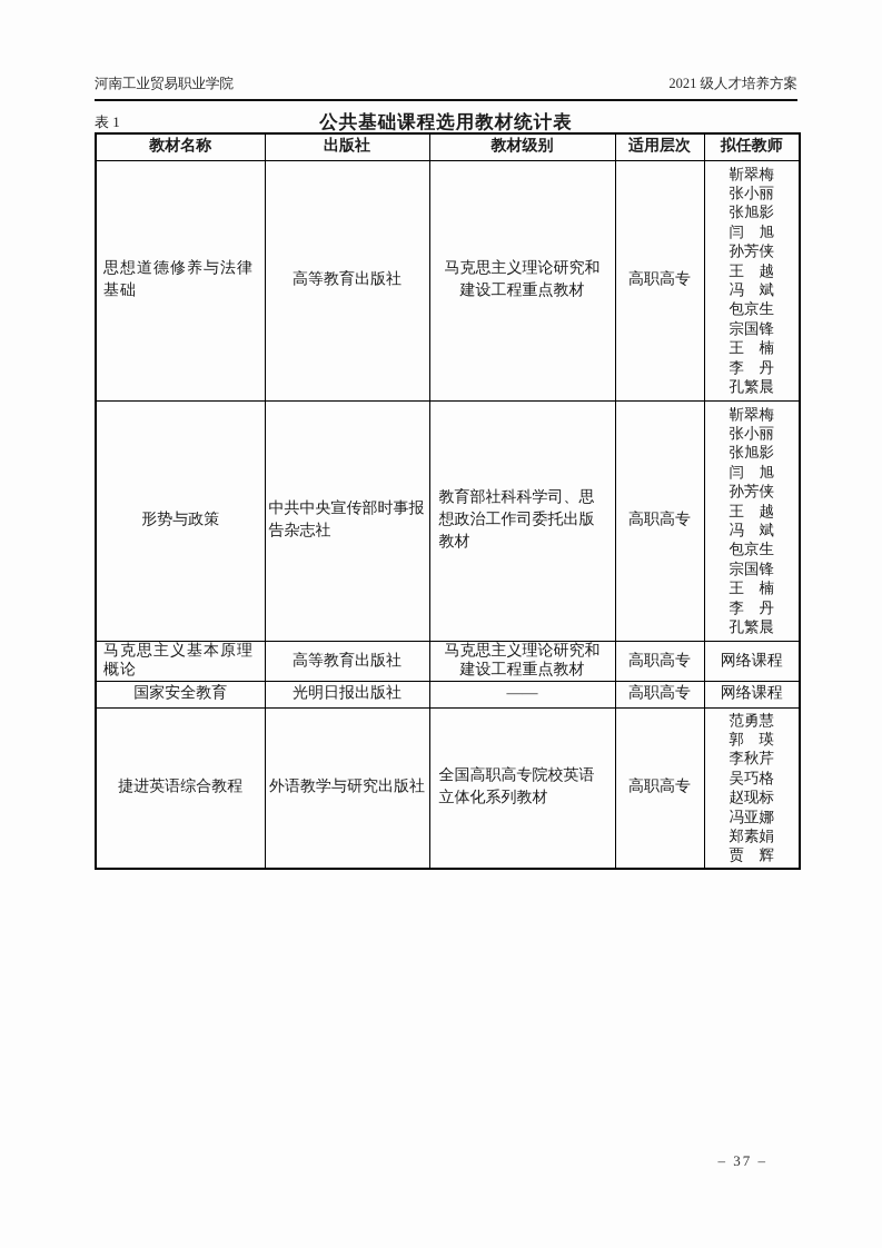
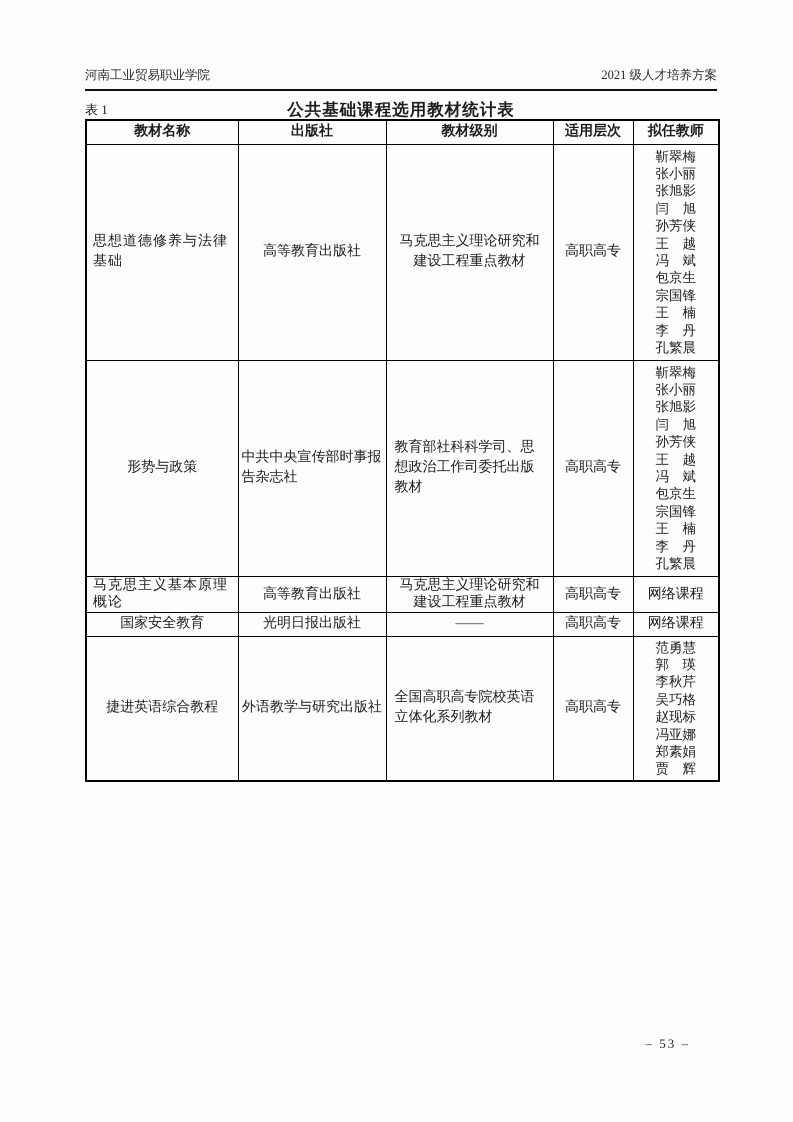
  河南工业贸易职业学院
  2021 级人才培养方案
  表 1
  公共基础课程选用教材统计表
  教材名称	出版社	教材级别	适用层次	拟任教师
  思想道德修养与法律基础	高等教育出版社	马克思主义理论研究和建设工程重点教材	高职高专	靳翠梅张小丽张旭影闫 旭孙芳侠王 越冯 斌包京生宗国锋王 楠李 丹孔繁晨
  形势与政策	中共中央宣传部时事报告杂志社	教育部社科科学司、思想政治工作司委托出版教材	高职高专	靳翠梅张小丽张旭影闫 旭孙芳侠王 越冯 斌包京生宗国锋王 楠李 丹孔繁晨
  马克思主义基本原理概论	高等教育出版社	马克思主义理论研究和建设工程重点教材	高职高专	网络课程
  国家安全教育	光明日报出版社	——	高职高专	网络课程
  捷进英语综合教程	外语教学与研究出版社	全国高职高专院校英语立体化系列教材	高职高专	范勇慧郭 瑛李秋芹吴巧格赵现标冯亚娜郑素娟贾 辉
- – 37 –
+ – 53 –
